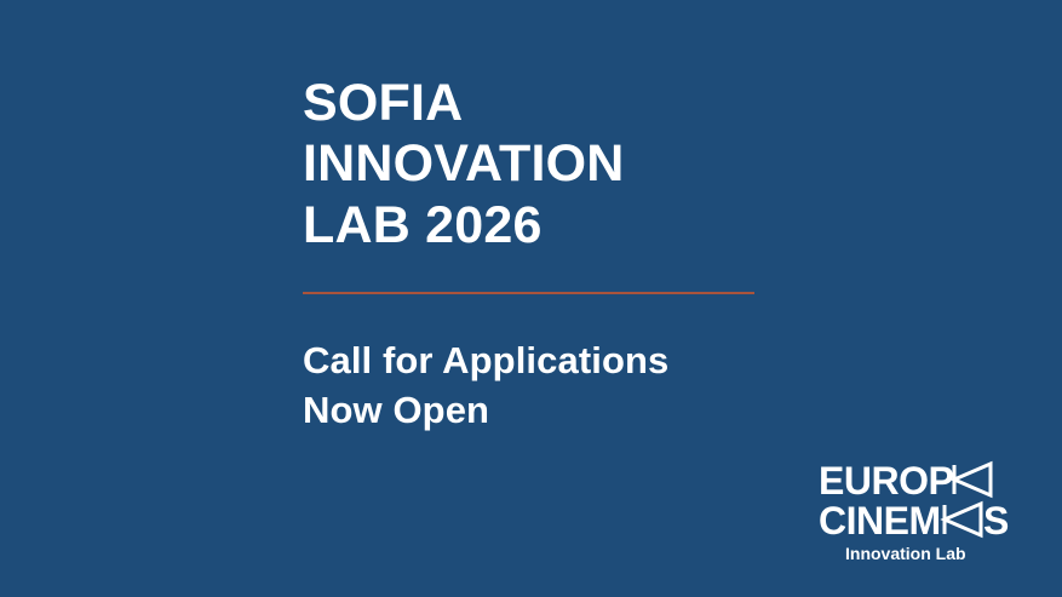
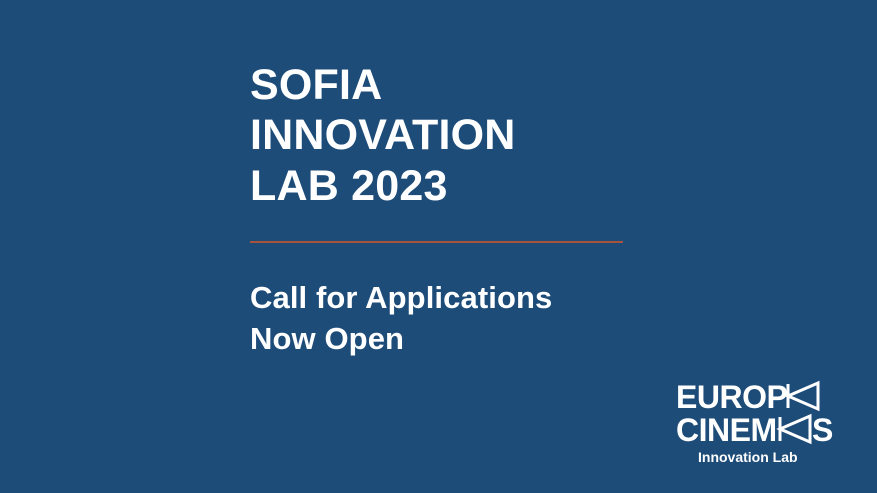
  SOFIA
  INNOVATION
- LAB 2026
+ LAB 2023
  Call for Applications
  Now Open
  EUROP
  CINEM
  S
  Innovation Lab
